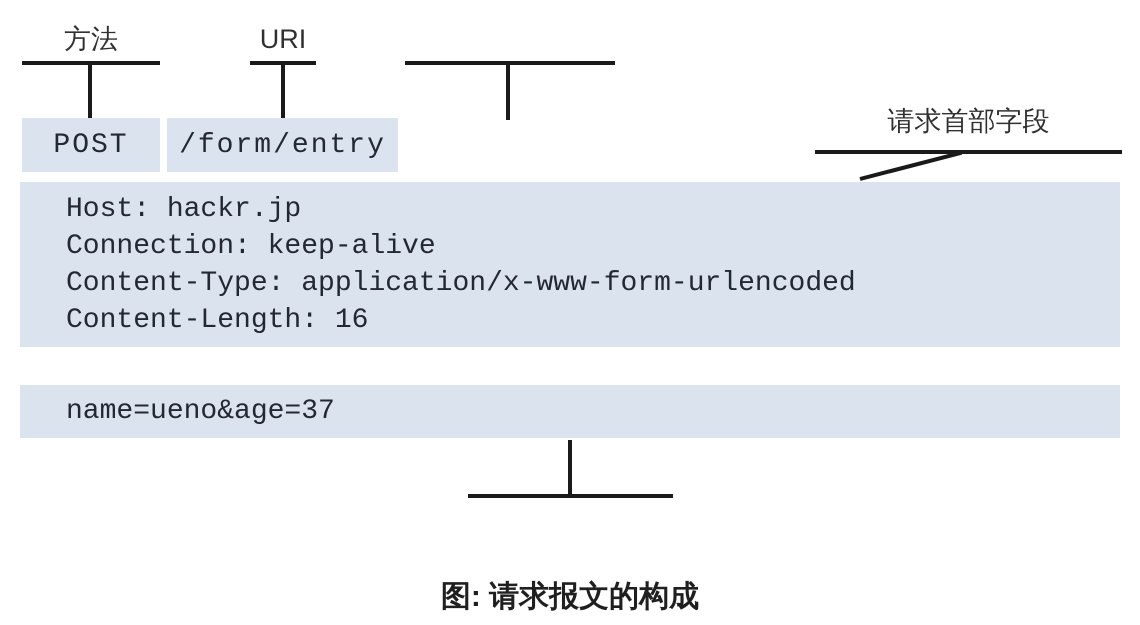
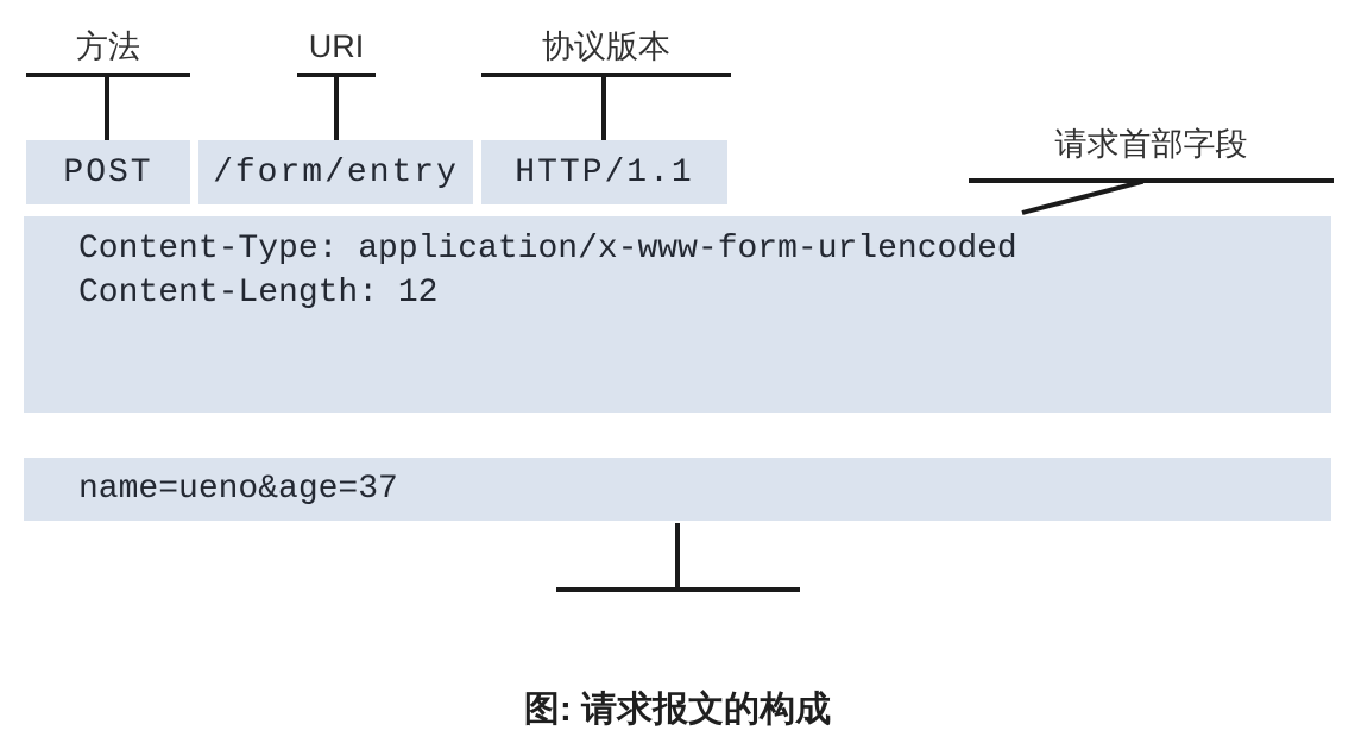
  方法
  URI
+ 协议版本
  POST
  /form/entry
+ HTTP/1.1
  请求首部字段
- Host: hackr.jp
- Connection: keep-alive
  Content-Type: application/x-www-form-urlencoded
- Content-Length: 16
+ Content-Length: 12
  name=ueno&age=37
  图: 请求报文的构成
